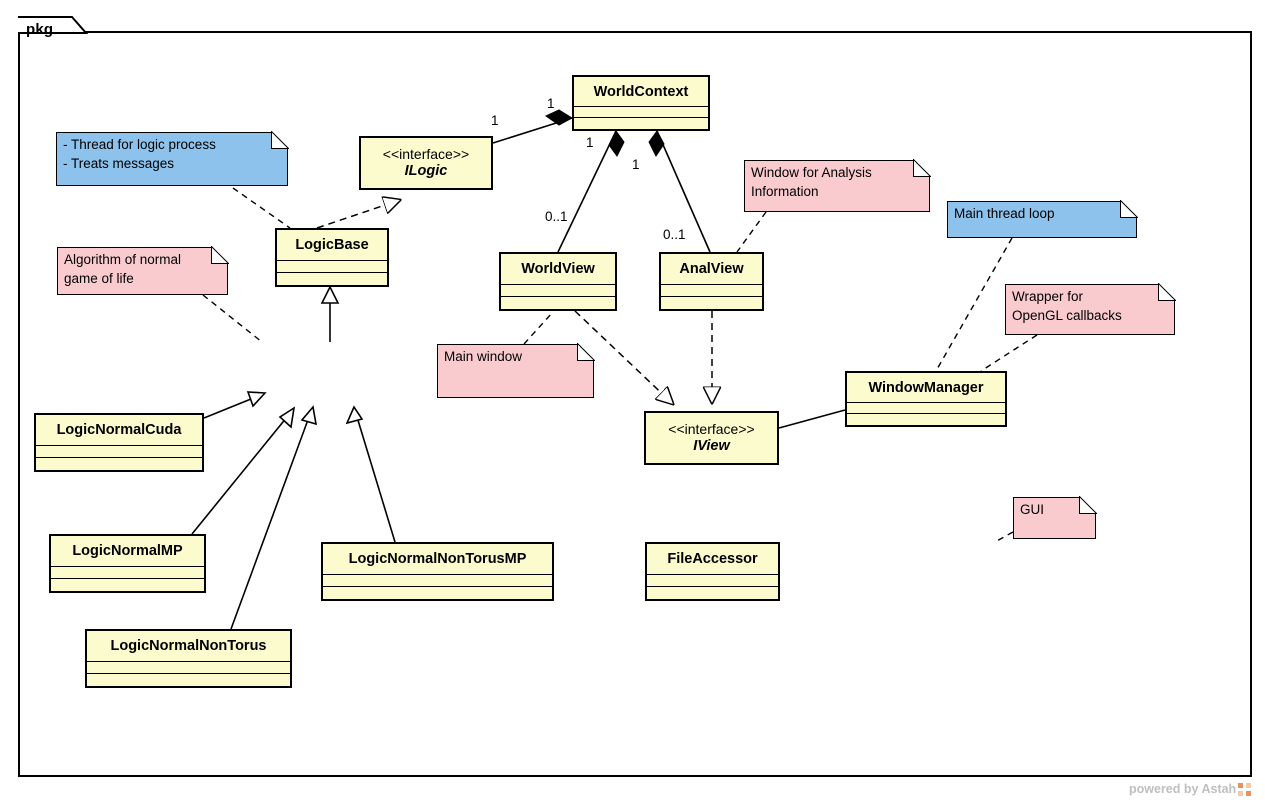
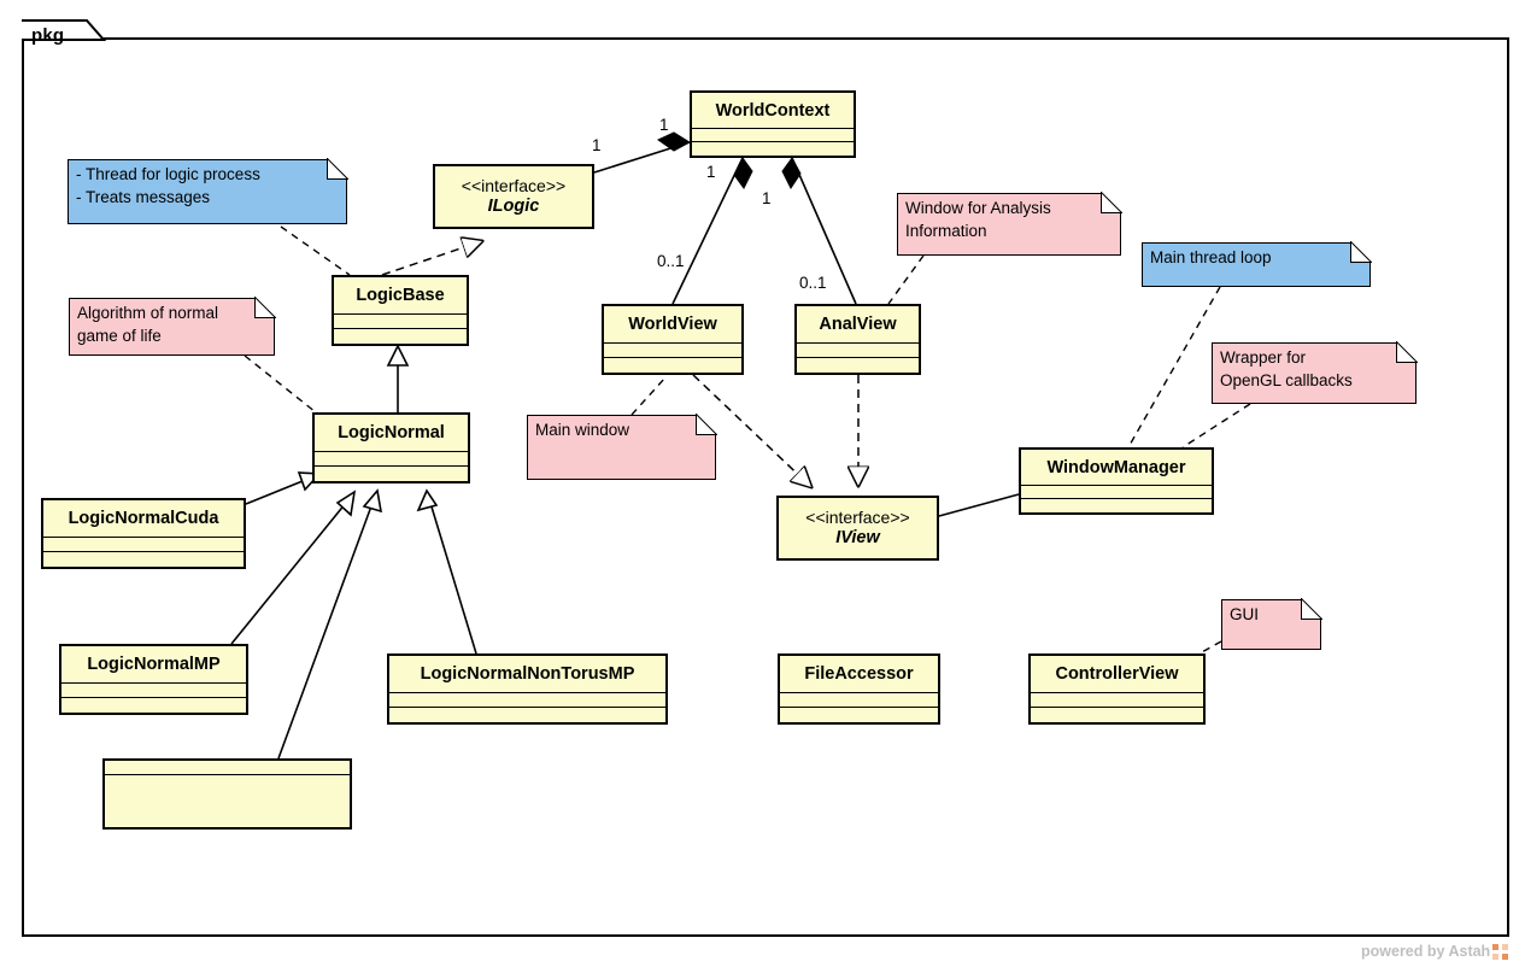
  pkg
  WorldContext
  LogicBase
+ LogicNormal
  LogicNormalCuda
  LogicNormalMP
- LogicNormalNonTorus
  LogicNormalNonTorusMP
  WorldView
  AnalView
  WindowManager
  FileAccessor
+ ControllerView
  <<interface>>
  ILogic
  <<interface>>
  IView
  - Thread for logic process
  - Treats messages
  Algorithm of normal
  game of life
  Main window
  Window for Analysis
  Information
  Main thread loop
  Wrapper for
  OpenGL callbacks
  GUI
  1
  1
  1
  1
  0..1
  0..1
  powered by Astah
